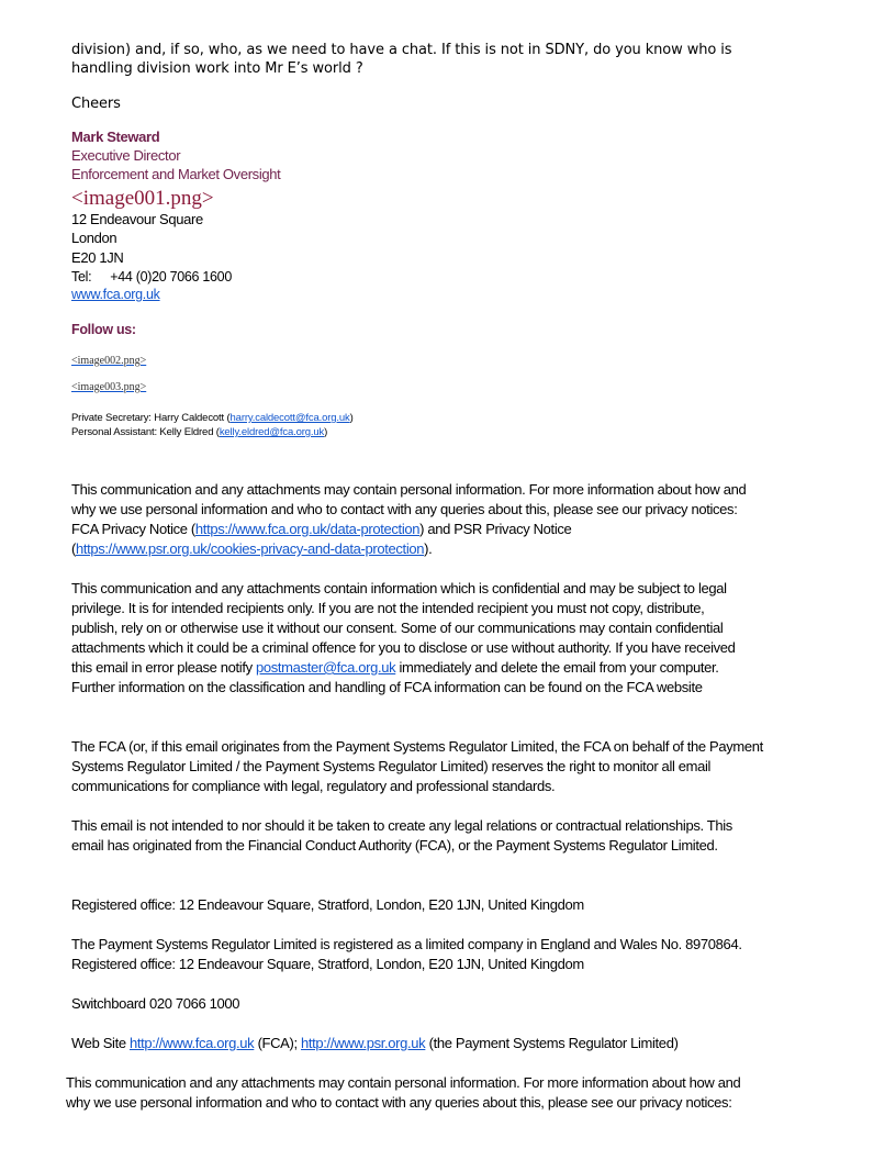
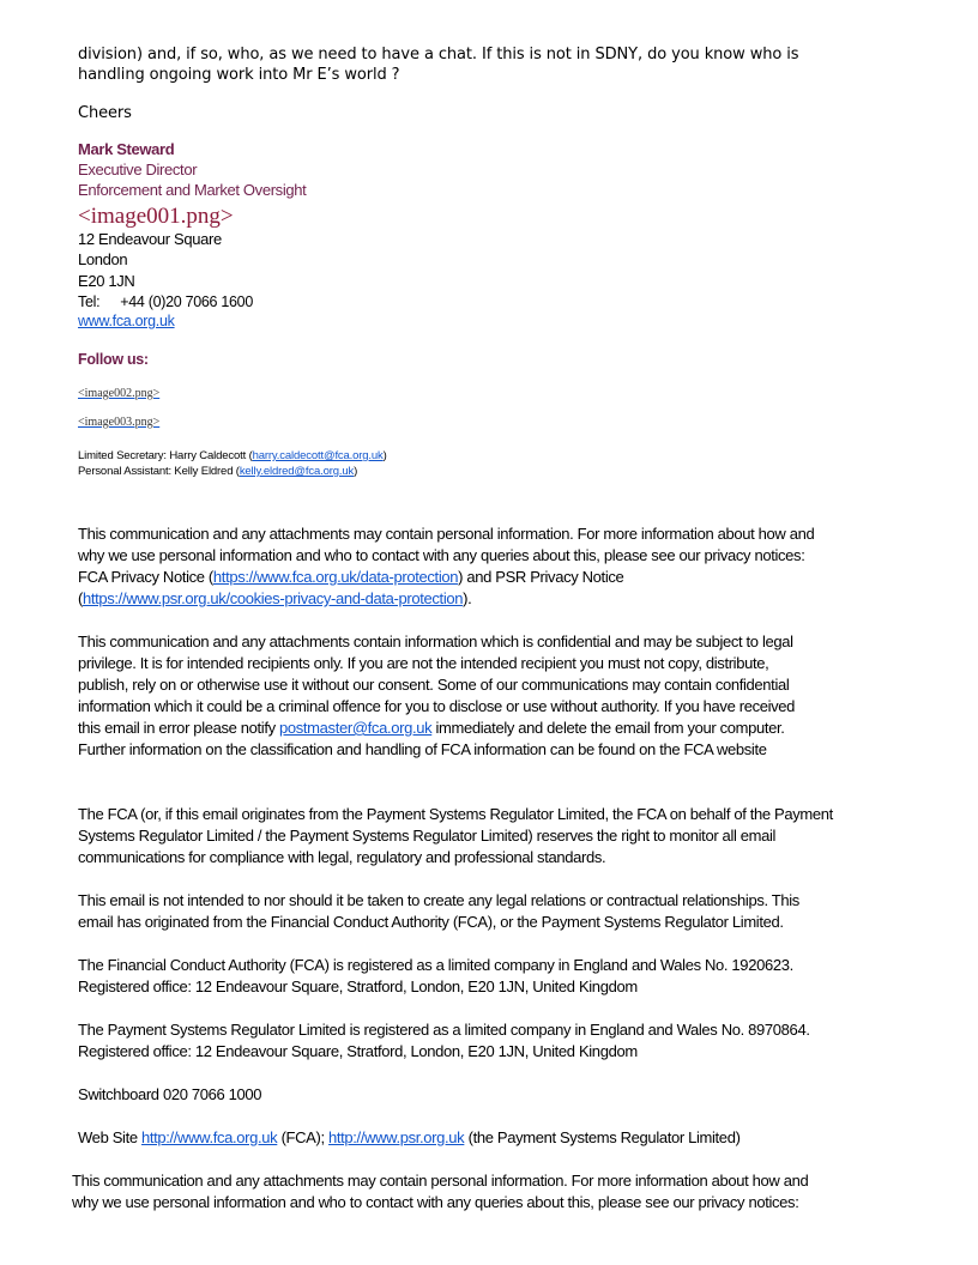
  division) and, if so, who, as we need to have a chat. If this is not in SDNY, do you know who is
- handling division work into Mr E’s world ?
+ handling ongoing work into Mr E’s world ?
  Cheers
  Mark Steward
  Executive Director
  Enforcement and Market Oversight
  <image001.png>
  12 Endeavour Square
  London
  E20 1JN
  Tel: +44 (0)20 7066 1600
  www.fca.org.uk
  Follow us:
  <image002.png>
  <image003.png>
- Private Secretary: Harry Caldecott (harry.caldecott@fca.org.uk)
+ Limited Secretary: Harry Caldecott (harry.caldecott@fca.org.uk)
  Personal Assistant: Kelly Eldred (kelly.eldred@fca.org.uk)
  This communication and any attachments may contain personal information. For more information about how and
  why we use personal information and who to contact with any queries about this, please see our privacy notices:
  FCA Privacy Notice (https://www.fca.org.uk/data-protection) and PSR Privacy Notice
  (https://www.psr.org.uk/cookies-privacy-and-data-protection).
  This communication and any attachments contain information which is confidential and may be subject to legal
  privilege. It is for intended recipients only. If you are not the intended recipient you must not copy, distribute,
  publish, rely on or otherwise use it without our consent. Some of our communications may contain confidential
- attachments which it could be a criminal offence for you to disclose or use without authority. If you have received
+ information which it could be a criminal offence for you to disclose or use without authority. If you have received
  this email in error please notify postmaster@fca.org.uk immediately and delete the email from your computer.
  Further information on the classification and handling of FCA information can be found on the FCA website
  The FCA (or, if this email originates from the Payment Systems Regulator Limited, the FCA on behalf of the Payment
  Systems Regulator Limited / the Payment Systems Regulator Limited) reserves the right to monitor all email
  communications for compliance with legal, regulatory and professional standards.
  This email is not intended to nor should it be taken to create any legal relations or contractual relationships. This
  email has originated from the Financial Conduct Authority (FCA), or the Payment Systems Regulator Limited.
+ The Financial Conduct Authority (FCA) is registered as a limited company in England and Wales No. 1920623.
  Registered office: 12 Endeavour Square, Stratford, London, E20 1JN, United Kingdom
  The Payment Systems Regulator Limited is registered as a limited company in England and Wales No. 8970864.
  Registered office: 12 Endeavour Square, Stratford, London, E20 1JN, United Kingdom
  Switchboard 020 7066 1000
  Web Site http://www.fca.org.uk (FCA); http://www.psr.org.uk (the Payment Systems Regulator Limited)
  This communication and any attachments may contain personal information. For more information about how and
  why we use personal information and who to contact with any queries about this, please see our privacy notices:
